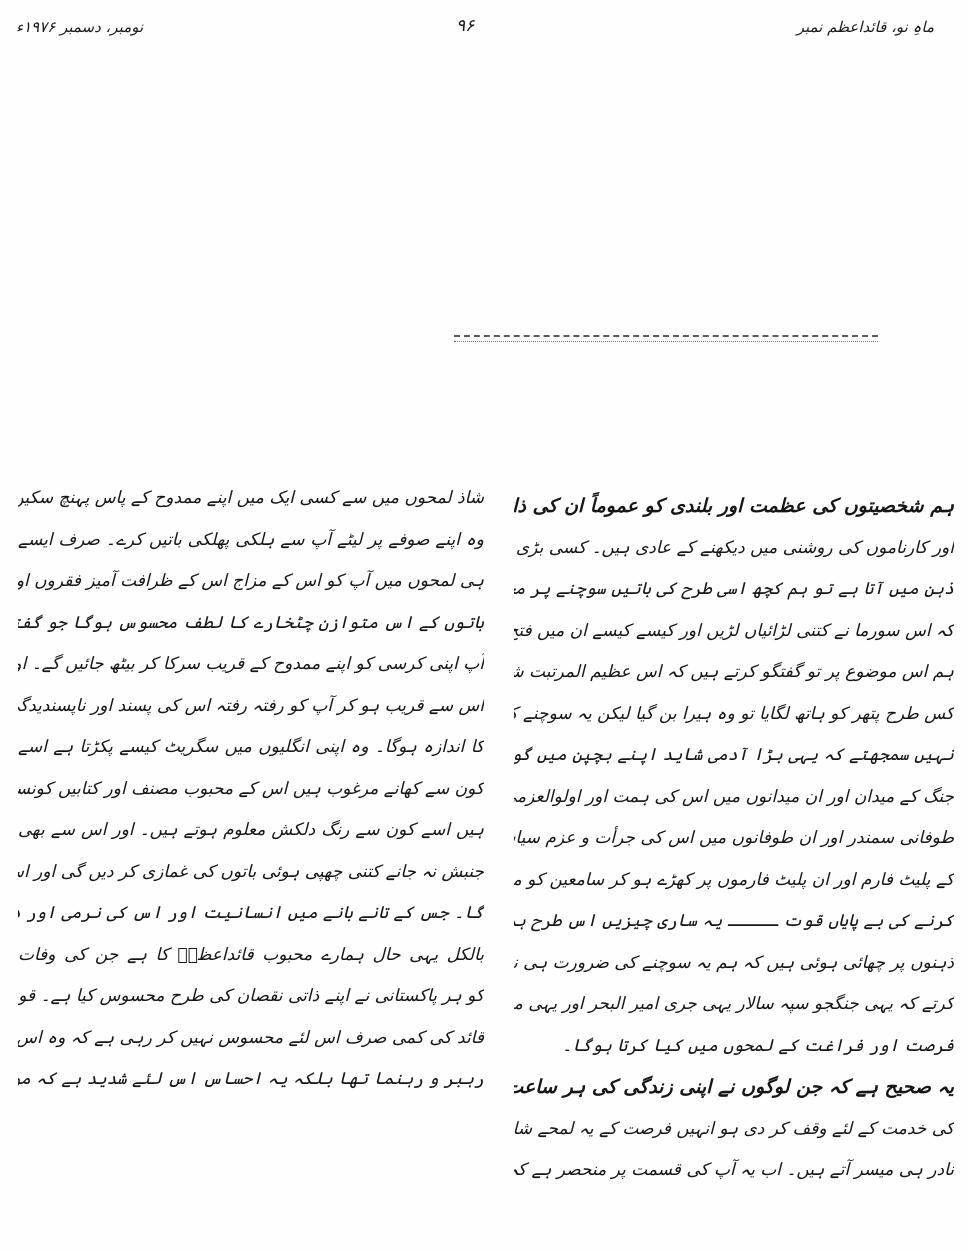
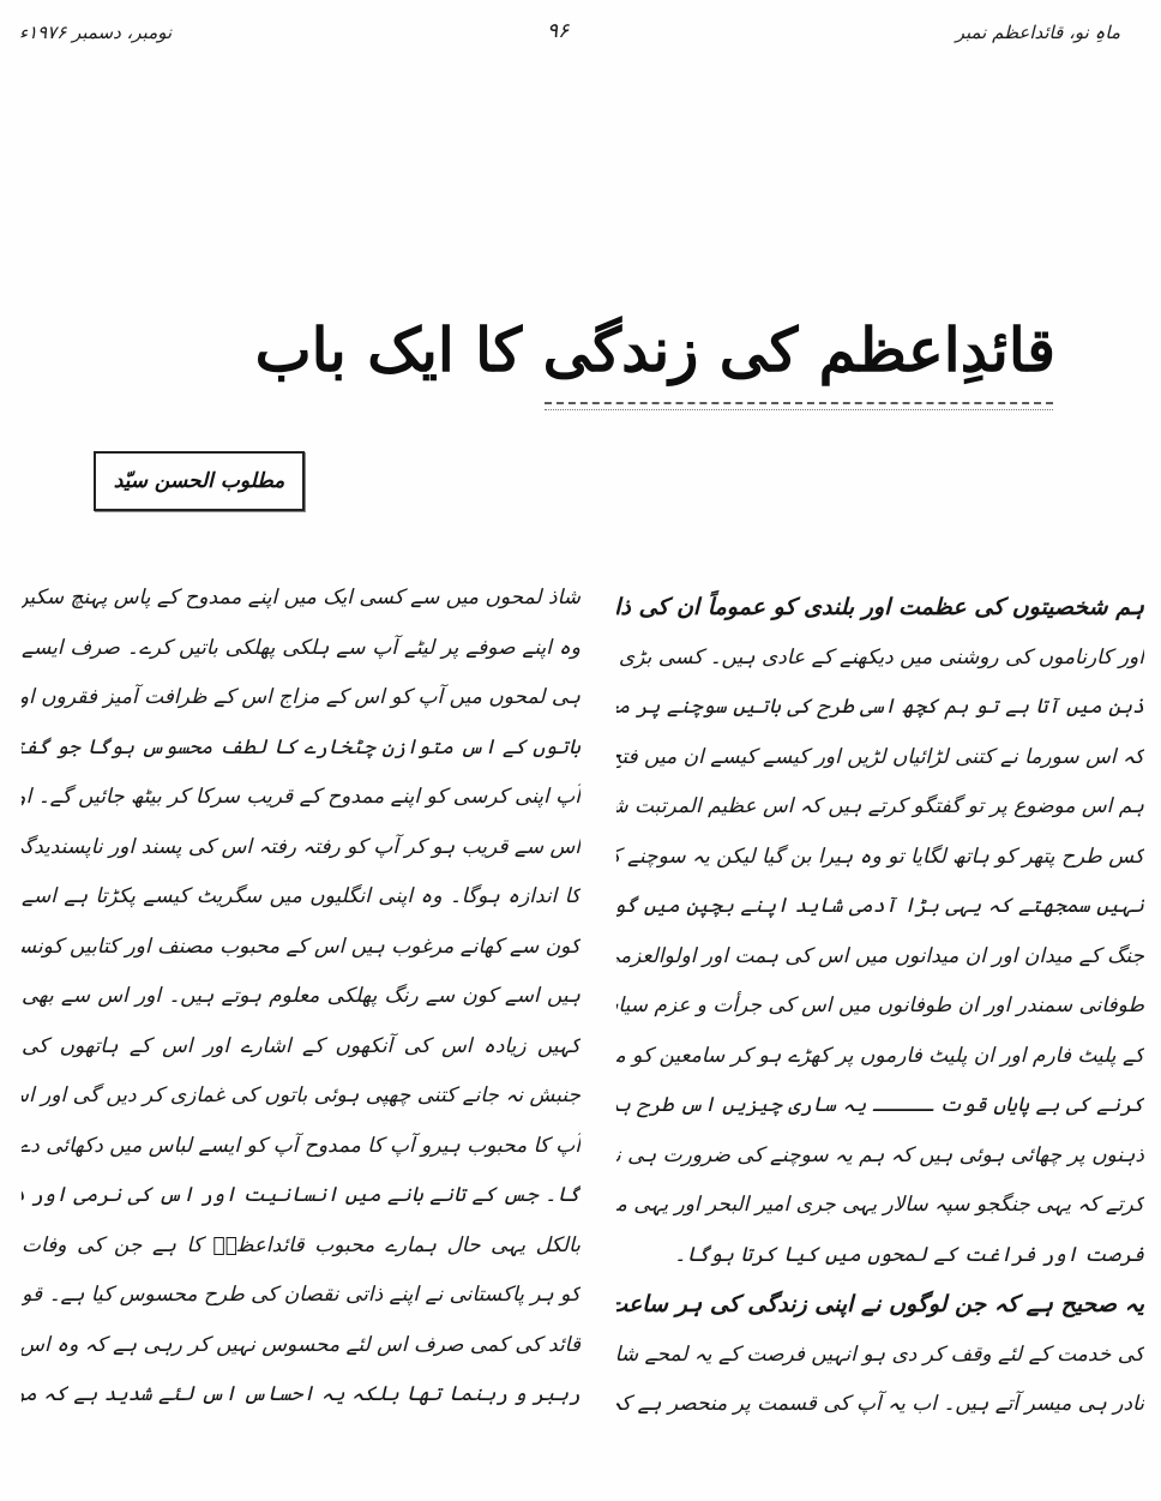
  ماہِ نو، قائداعظم نمبر
  ۹۶
  نومبر، دسمبر ۱۹۷۶ء
+ قائدِاعظم کی زندگی کا ایک باب
+ مطلوب الحسن سیّد
  ہم شخصیتوں کی عظمت اور بلندی کو عموماً ان کی ذا
  اور کارناموں کی روشنی میں دیکھنے کے عادی ہیں۔ کسی بڑی
  ذہن میں آت ہے تو ہم کچھ اسی طرح کی باتیں سوچنے پر م
  کہ اس سورما نے کتنی لڑائیاں لڑیں اور کیسے کیسے ان میں فت
  ہم اس موضوع پر تو گفتگو کرتے ہیں کہ اس عظیم المرتبت ش
  کس طرح پتھر کو ہاتھ لگایا تو وہ ہیرا بن گیا لیکن یہ سوچنے ک
  جنگ کے میدان اور ان میدانوں میں اس کی ہمت اور اولوالعزم
  طوفانی سمندر اور ان طوفانوں میں اس کی جرأت و عزم سیا
  کے پلیٹ فارم اور ان پلیٹ فارموں پر کھڑے ہو کر سامعین کو م
  کرنے کی بے پایاں قوت ـــــ یہ ساری چیزیں اس طرح ہ
  ذہنوں پر چھائی ہوئی ہیں کہ ہم یہ سوچنے کی ضرورت ہی ن
  کرتے کہ یہی جنگجو سپہ سالار یہی جری امیر البحر اور یہی م
  فرصت اور فراغت کے لمحوں میں کیا کرت ہوگا۔
  یہ صحیح ہے کہ جن لوگوں نے اپنی زندگی کی ہر ساعت
  کی خدمت کے لئے وقف کر دی ہو انہیں فرصت کے یہ لمحے شا
  نادر ہی میسر آتے ہیں۔ اب یہ آپ کی قسمت پر منحصر ہے کہ
  شاذ لمحوں میں سے کسی ایک میں اپنے ممدوح کے پاس پہنچ سکیں
  وہ اپنے صوفے پر لیٹے آپ سے ہلکی پھلکی باتیں کرے۔ صرف ایسے
  ہی لمحوں میں آپ کو اس کے مزاج اس کے ظرافت آمیز فقروں او
  باتوں کے اس متوازن چٹخارے کا لطف محسوس ہوگا جو گف
  آپ اپنی کرسی کو اپنے ممدوح کے قریب سرکا کر بیٹھ جائیں گے۔ او
  اس سے قریب ہو کر آپ کو رفتہ رفتہ اس کی پسند اور ناپسندیدگ
  کا اندازہ ہوگا۔ وہ اپنی انگلیوں میں سگریٹ کیسے پکڑتا ہے اسے
  کون سے کھانے مرغوب ہیں اس کے محبوب مصنف اور کتابیں کونس
- ہیں اسے کون سے رنگ دلکش معلوم ہوتے ہیں۔ اور اس سے بھی
+ ہیں اسے کون سے رنگ پھلکی معلوم ہوتے ہیں۔ اور اس سے بھی
+ کہیں زیادہ اس کی آنکھوں کے اشارے اور اس کے ہاتھوں کی
  جنبش نہ جانے کتنی چھپی ہوئی باتوں کی غمازی کر دیں گی اور ا
+ آپ کا محبوب ہیرو آپ کا ممدوح آپ کو ایسے لباس میں دکھائی دے
  گا۔ جس کے تانے بانے میں انسانیت اور اس کی نرمی اور
  بالکل یہی حال ہمارے محبوب قائداعظمؒ کا ہے جن کی وفات
  کو ہر پاکستانی نے اپنے ذاتی نقصان کی طرح محسوس کیا ہے۔ قو
  قائد کی کمی صرف اس لئے محسوس نہیں کر رہی ہے کہ وہ اس
  رہبر و رہنما تھا بلکہ یہ احساس اس لئے شدید ہے کہ م
